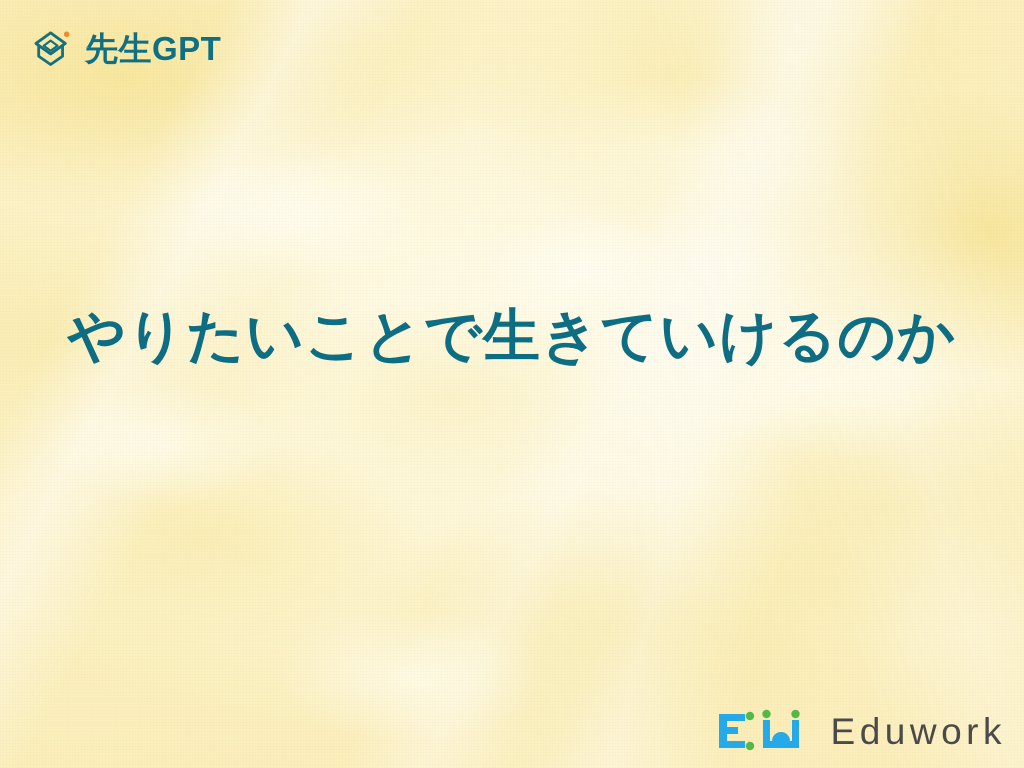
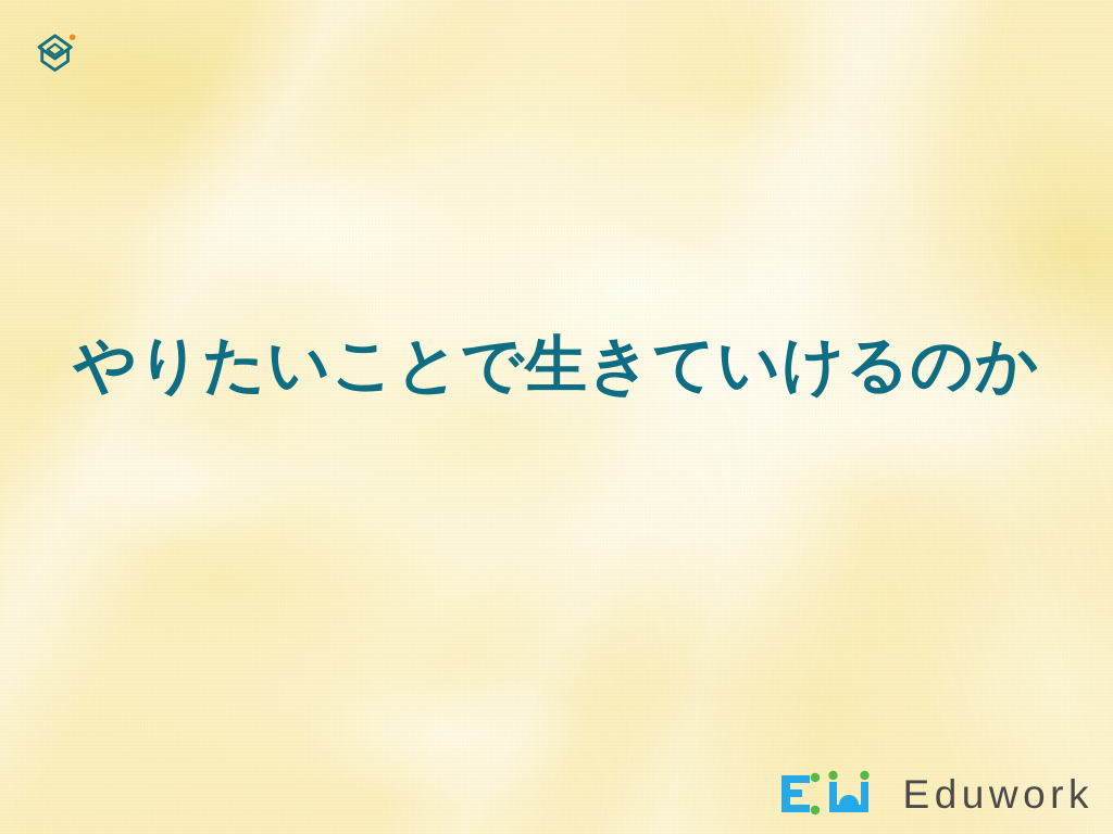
- 先生GPT
  やりたいことで生きていけるのか
  Eduwork
